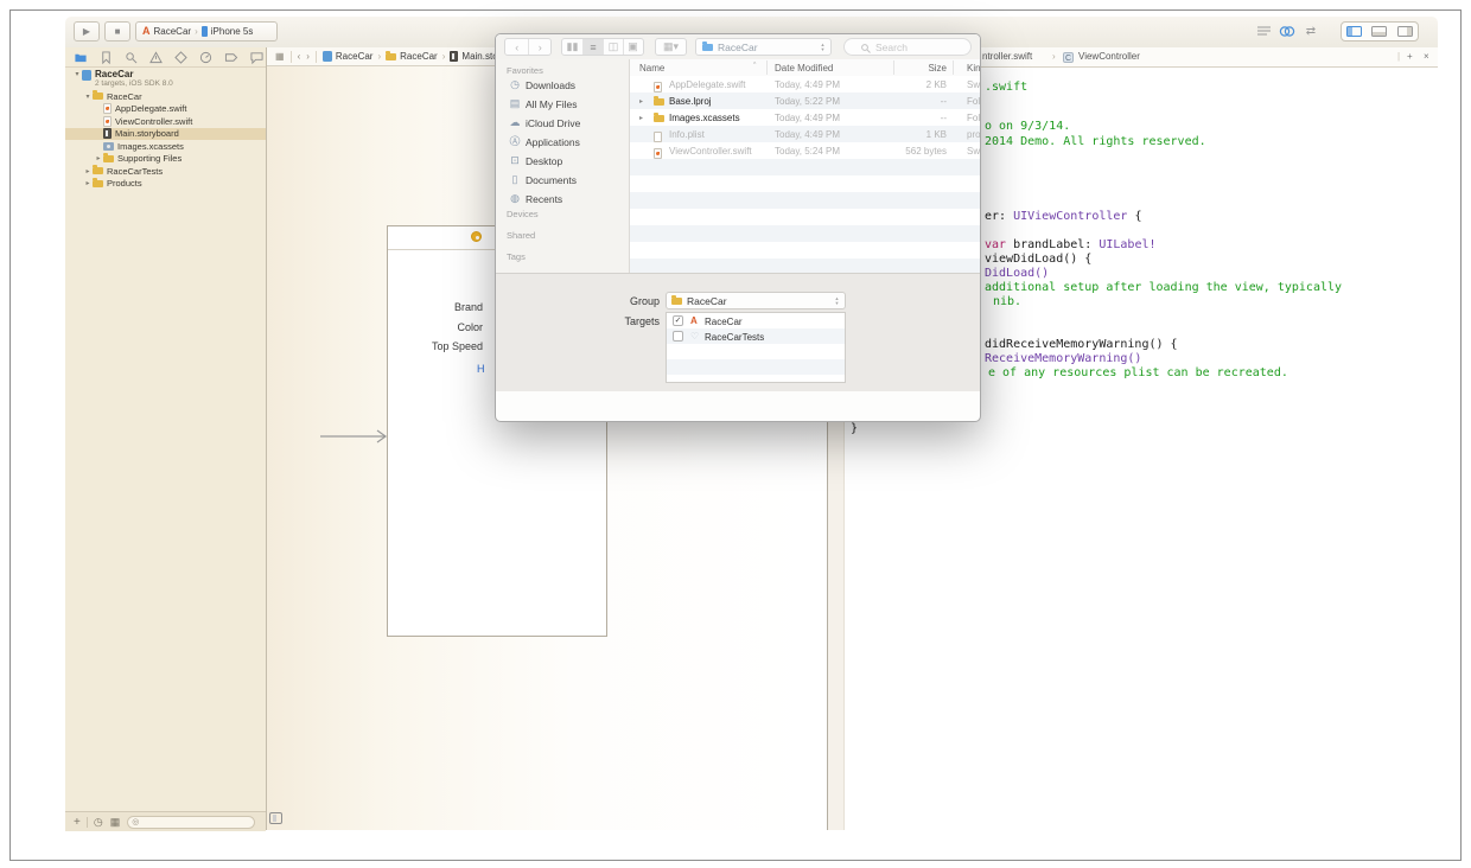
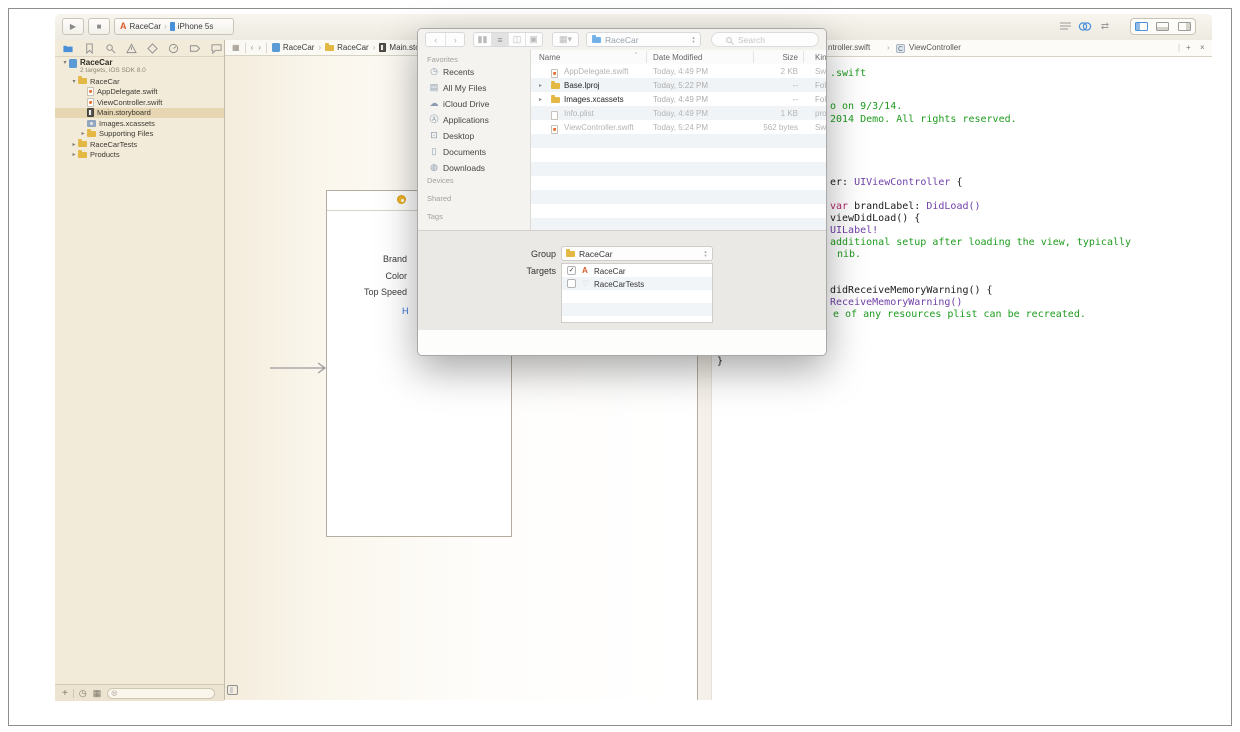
  ▶
  ■
  A
  RaceCar
  ›
  iPhone 5s
  ⇄
  RaceCar
  RaceCar
  AppDelegate.swift
  ViewController.swift
  Main.storyboard
  Images.xcassets
  Supporting Files
  RaceCarTests
  Products
  +
  ◷
  ▦
  ▦
  ‹
  ›
  RaceCar
  ›
  RaceCar
  ›
  Brand
  Color
  Top Speed
  H
  ntroller.swift
  ›
  ViewController
  |
  +
  ×
  .swift
  o on 9/3/14.
  2014 Demo. All rights reserved.
  er: UIViewController {
- var brandLabel: UILabel!
+ var brandLabel: DidLoad()
  viewDidLoad() {
- DidLoad()
+ UILabel!
  additional setup after loading the view, typically
  nib.
  didReceiveMemoryWarning() {
  ReceiveMemoryWarning()
  e of any resources plist can be recreated.
  }
  ‹
  ›
  ▮▮
  ≡
  ◫
  ▣
  ▦▾
  RaceCar
  Search
  Favorites
  ◷
- Downloads
+ Recents
  ▤
  All My Files
  ☁
  iCloud Drive
  Ⓐ
  Applications
  ⊡
  Desktop
  ▯
  Documents
  ◍
- Recents
+ Downloads
  Devices
  Shared
  Tags
  Name
  Date Modified
  Size
  Kin
  AppDelegate.swift
  Today, 4:49 PM
  2 KB
  Base.lproj
  Today, 5:22 PM
  --
  Images.xcassets
  Today, 4:49 PM
  --
  Info.plist
  Today, 4:49 PM
  1 KB
  ViewController.swift
  Today, 5:24 PM
  562 bytes
  Group
  RaceCar
  Targets
  A
  RaceCar
  RaceCarTests
